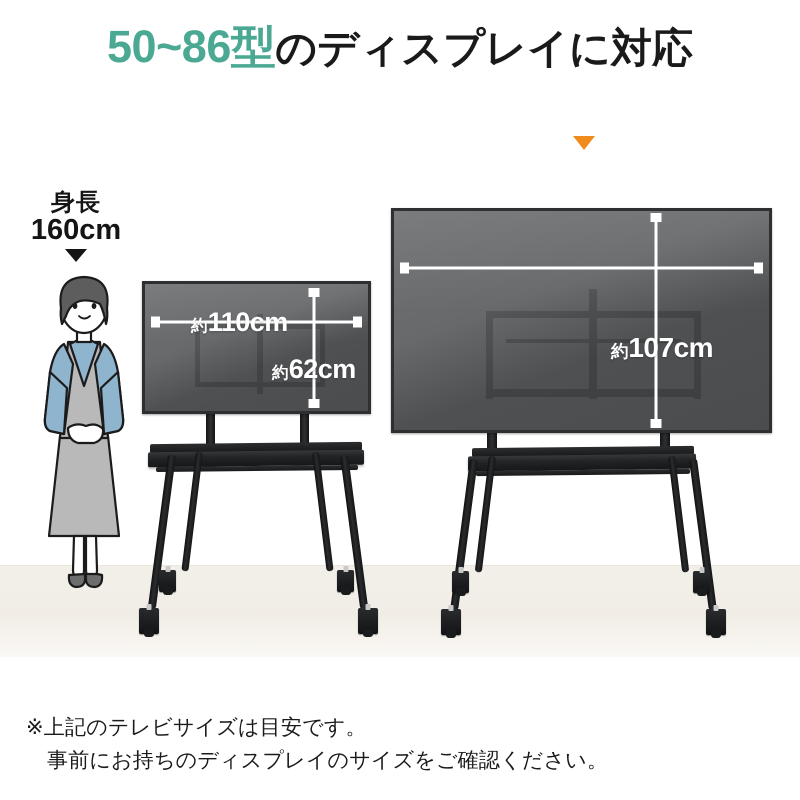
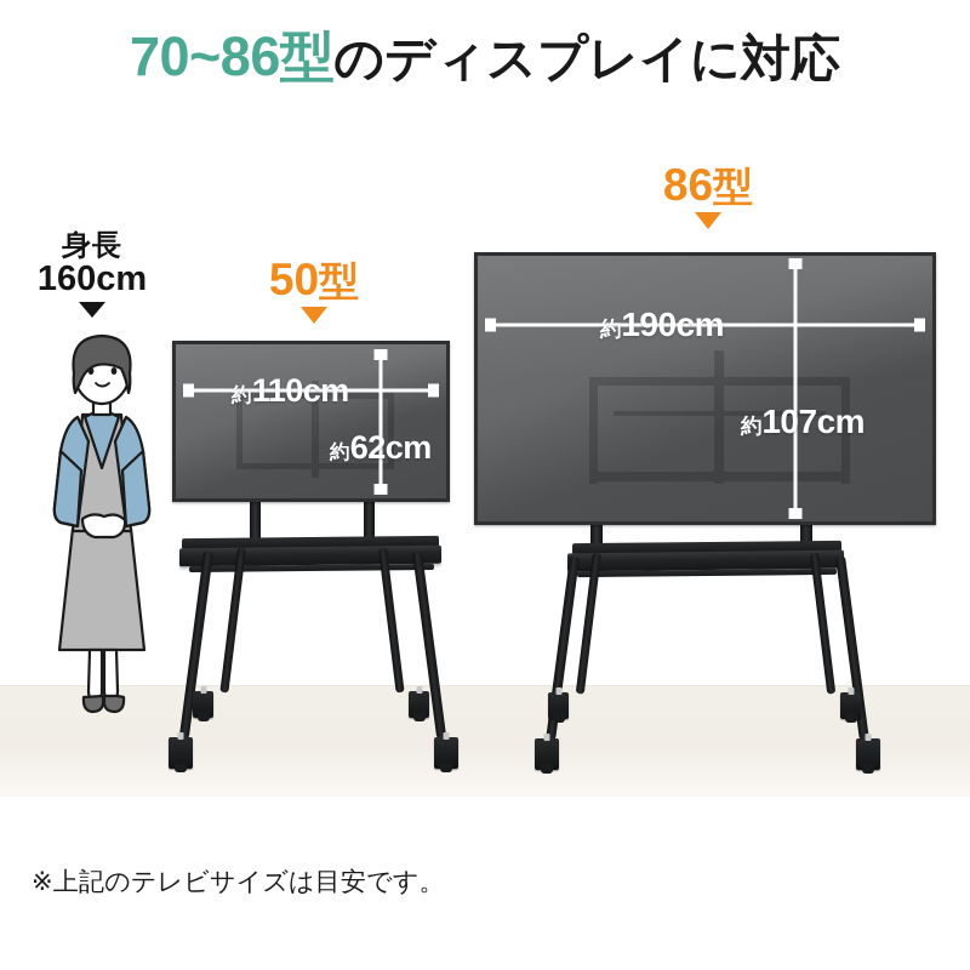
- 50~86型のディスプレイに対応
+ 70~86型のディスプレイに対応
  身長
  160cm
+ 50型
+ 86型
  約110cm
  約62cm
+ 約190cm
  約107cm
  ※上記のテレビサイズは目安です。
- 事前にお持ちのディスプレイのサイズをご確認ください。
